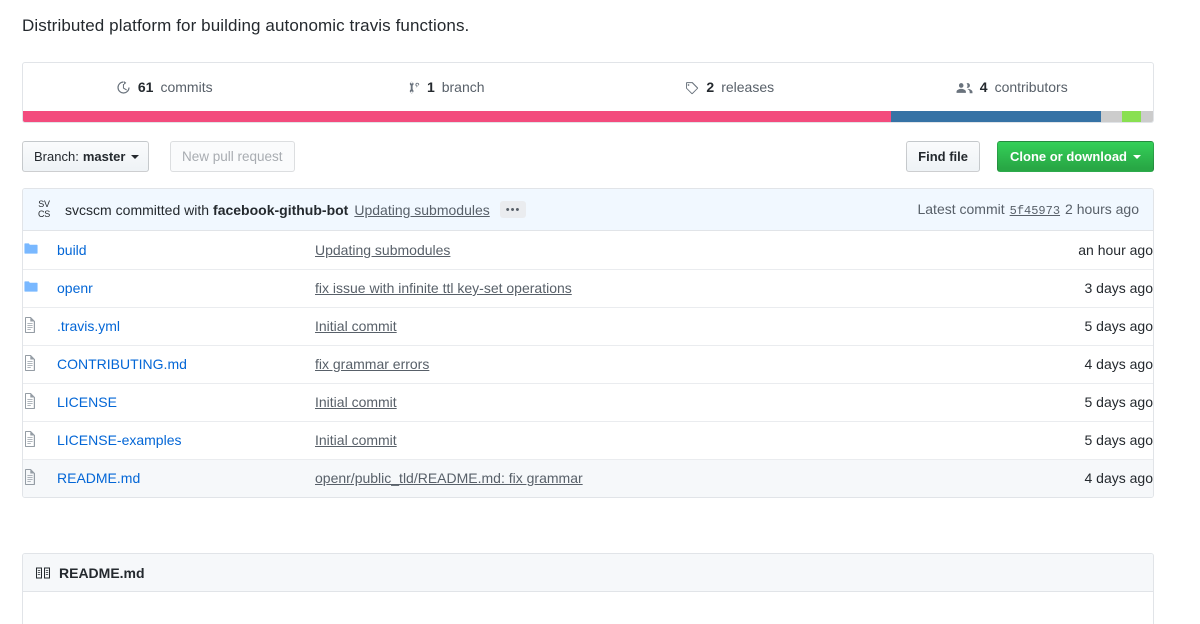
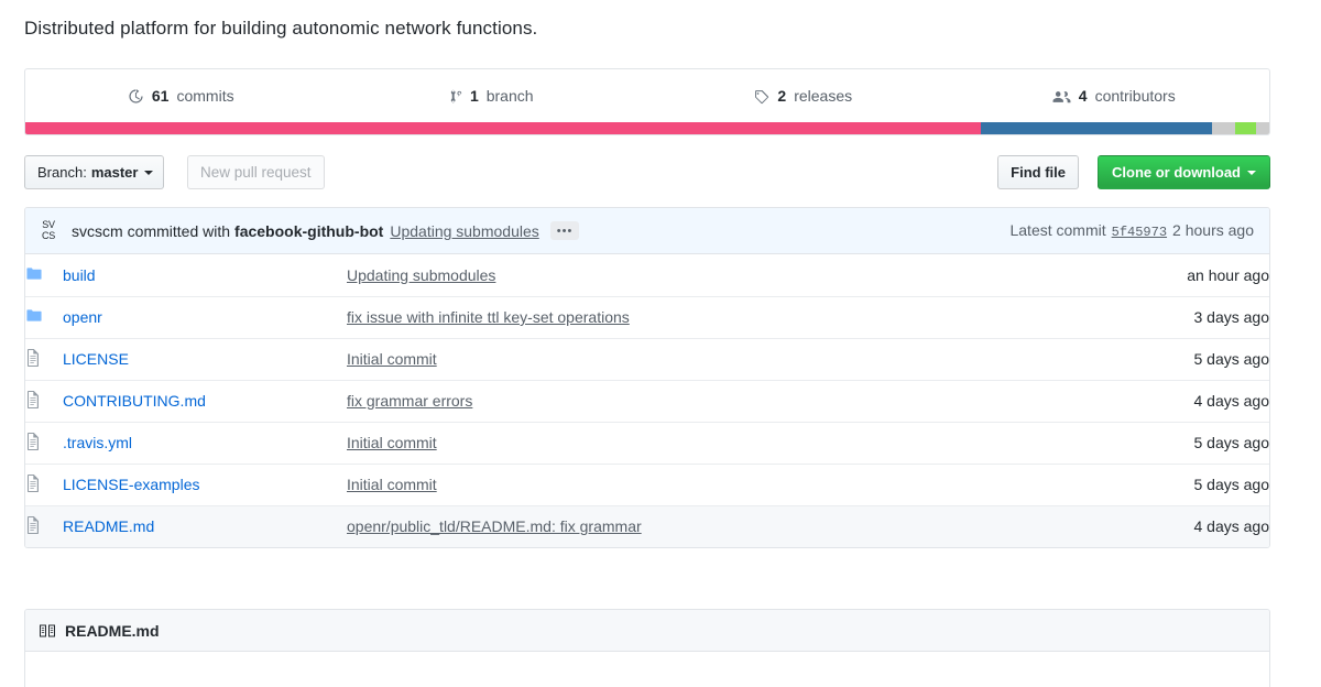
- Distributed platform for building autonomic travis functions.
+ Distributed platform for building autonomic network functions.
  61
  commits
  1
  branch
  2
  releases
  4
  contributors
  Branch:
  master
  New pull request
  Find file
  Clone or download
  SV
  CS
  svcscm
  committed with
  facebook-github-bot
  Updating submodules
  •••
  Latest commit
  5f45973
  2 hours ago
  	build	Updating submodules	an hour ago
  	openr	fix issue with infinite ttl key-set operations	3 days ago
- 	.travis.yml	Initial commit	5 days ago
+ 	LICENSE	Initial commit	5 days ago
  	CONTRIBUTING.md	fix grammar errors	4 days ago
- 	LICENSE	Initial commit	5 days ago
+ 	.travis.yml	Initial commit	5 days ago
  	LICENSE-examples	Initial commit	5 days ago
  	README.md	openr/public_tld/README.md: fix grammar	4 days ago
  README.md
